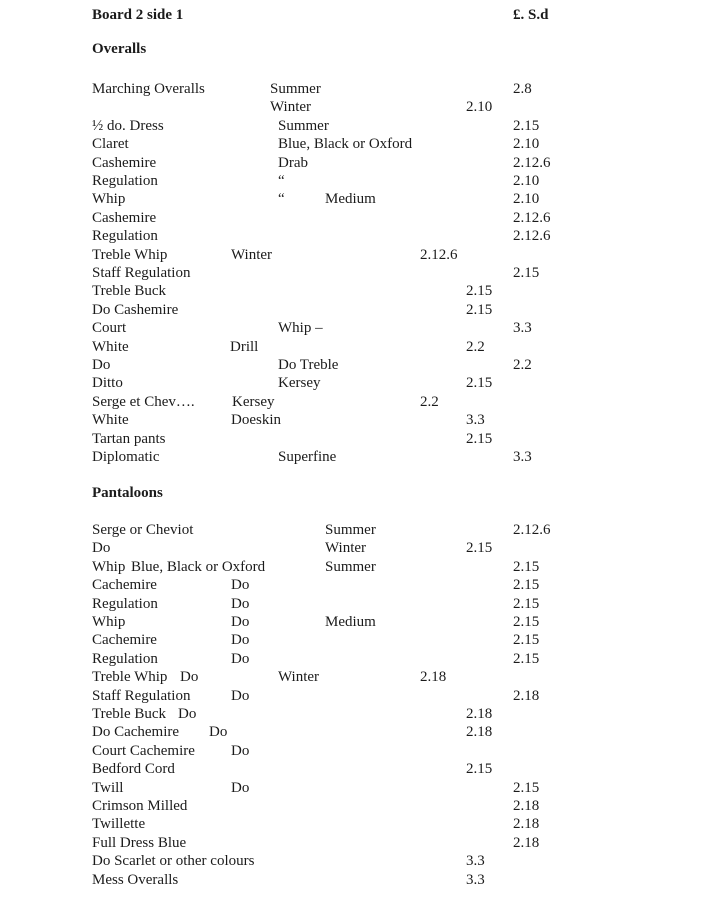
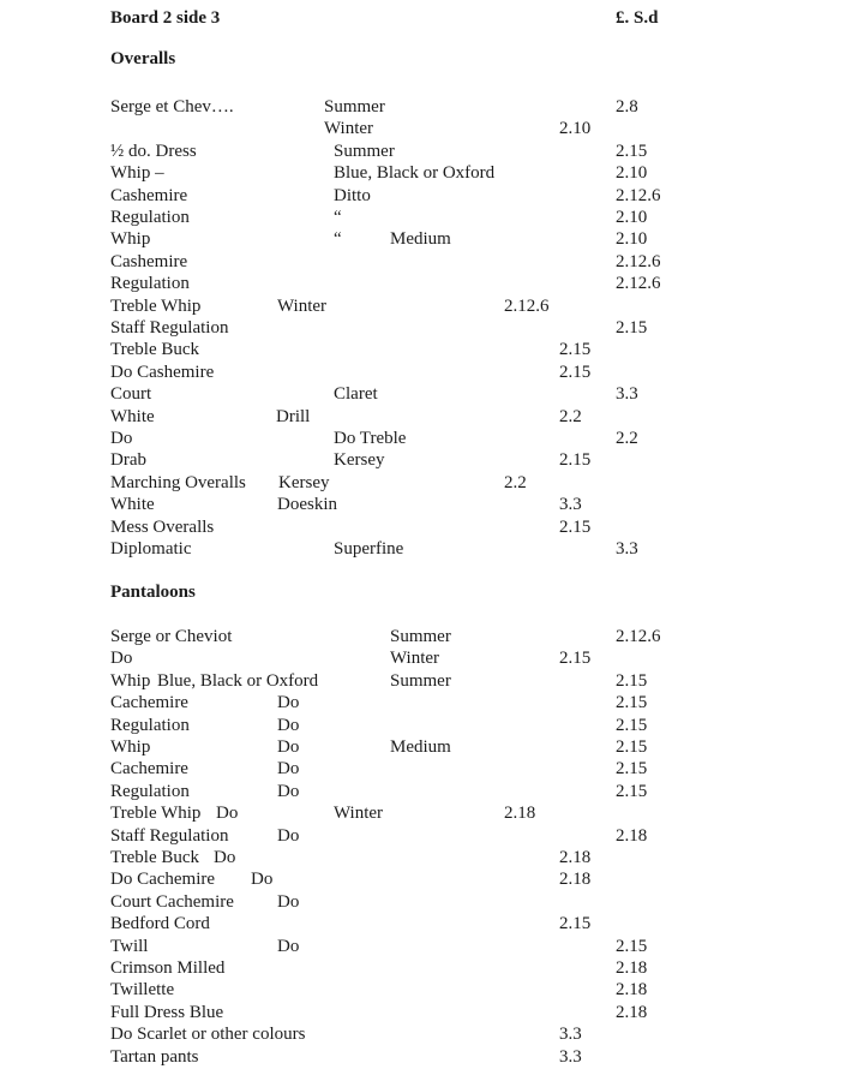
- Board 2 side 1
+ Board 2 side 3
  £. S.d
  Overalls
- Marching Overalls
+ Serge et Chev….
  Summer
  2.8
  Winter
  2.10
  ½ do. Dress
  Summer
  2.15
- Claret
+ Whip –
  Blue, Black or Oxford
  2.10
  Cashemire
- Drab
+ Ditto
  2.12.6
  Regulation
  “
  2.10
  Whip
  “
  Medium
  2.10
  Cashemire
  2.12.6
  Regulation
  2.12.6
  Treble Whip
  Winter
  2.12.6
  Staff Regulation
  2.15
  Treble Buck
  2.15
  Do Cashemire
  2.15
  Court
- Whip –
+ Claret
  3.3
  White
  Drill
  2.2
  Do
  Do Treble
  2.2
- Ditto
+ Drab
  Kersey
  2.15
- Serge et Chev….
+ Marching Overalls
  Kersey
  2.2
  White
  Doeskin
  3.3
- Tartan pants
+ Mess Overalls
  2.15
  Diplomatic
  Superfine
  3.3
  Pantaloons
  Serge or Cheviot
  Summer
  2.12.6
  Do
  Winter
  2.15
  Whip
  Blue, Black or Oxford
  Summer
  2.15
  Cachemire
  Do
  2.15
  Regulation
  Do
  2.15
  Whip
  Do
  Medium
  2.15
  Cachemire
  Do
  2.15
  Regulation
  Do
  2.15
  Treble Whip
  Do
  Winter
  2.18
  Staff Regulation
  Do
  2.18
  Treble Buck
  Do
  2.18
  Do Cachemire
  Do
  2.18
  Court Cachemire
  Do
  Bedford Cord
  2.15
  Twill
  Do
  2.15
  Crimson Milled
  2.18
  Twillette
  2.18
  Full Dress Blue
  2.18
  Do Scarlet or other colours
  3.3
- Mess Overalls
+ Tartan pants
  3.3
